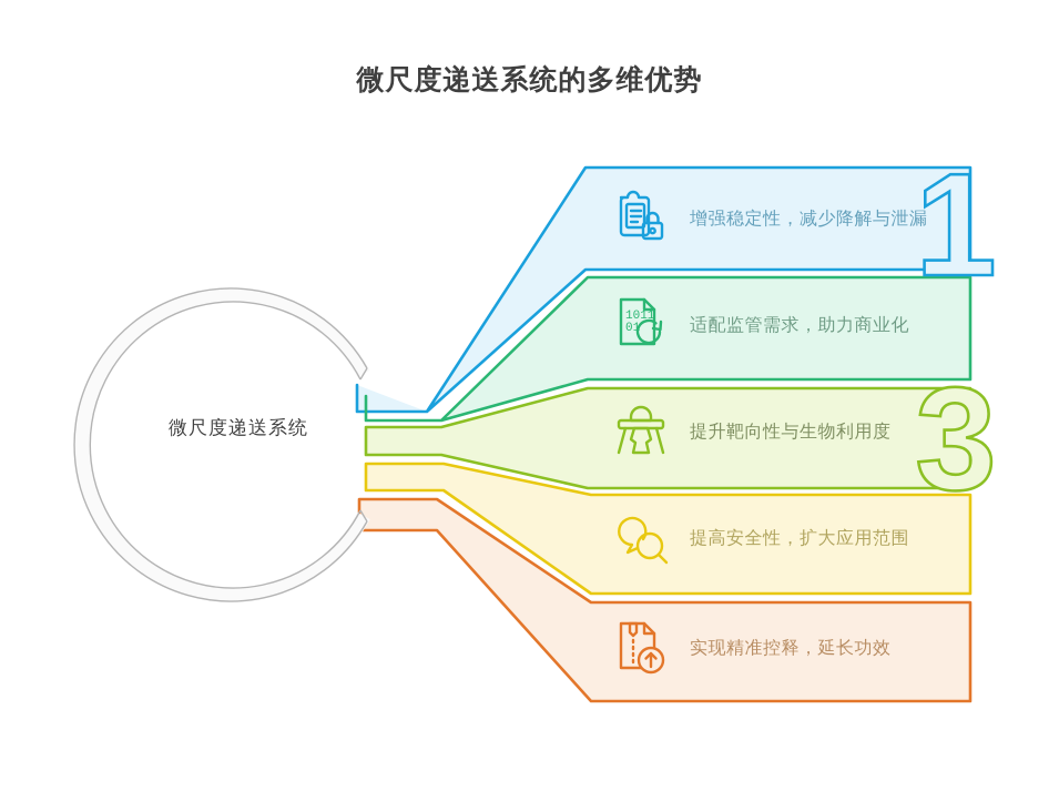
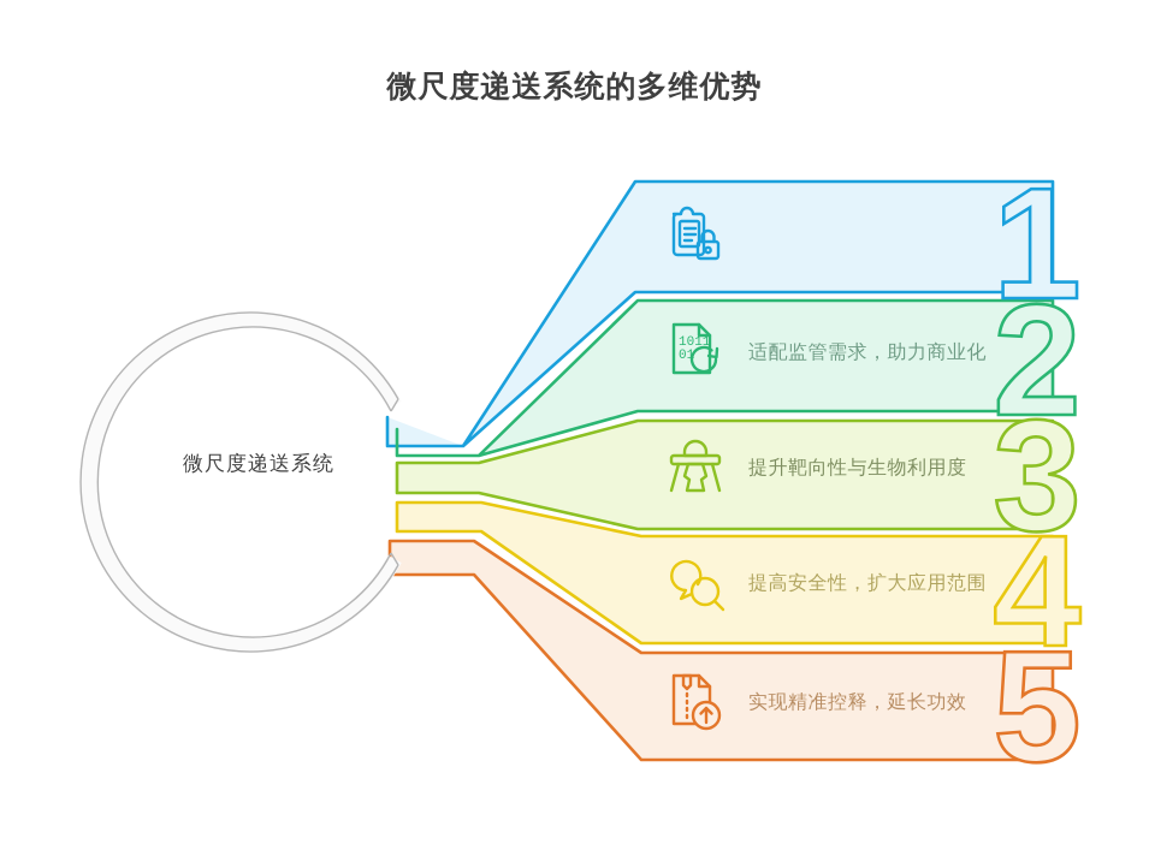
  微尺度递送系统的多维优势
  1
+ 2
  3
+ 4
+ 5
  1011
  01
  微尺度递送系统
- 增强稳定性，减少降解与泄漏
  适配监管需求，助力商业化
  提升靶向性与生物利用度
  提高安全性，扩大应用范围
  实现精准控释，延长功效
